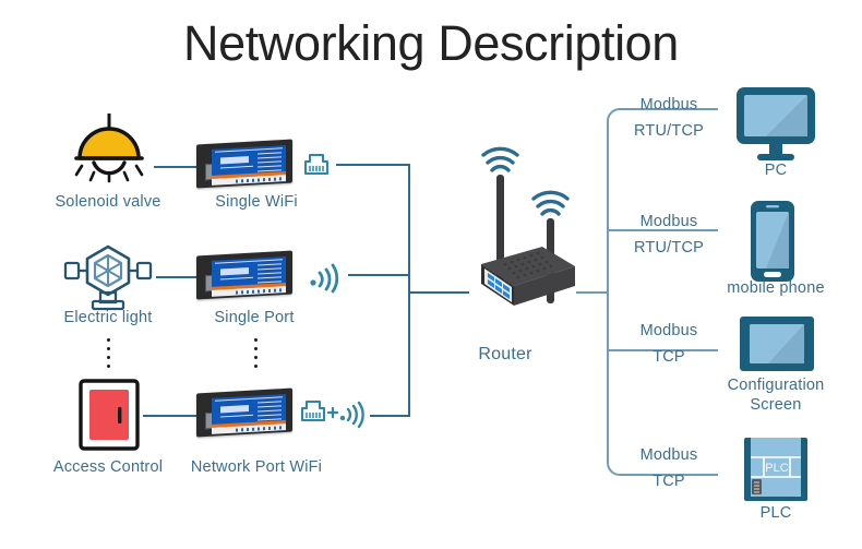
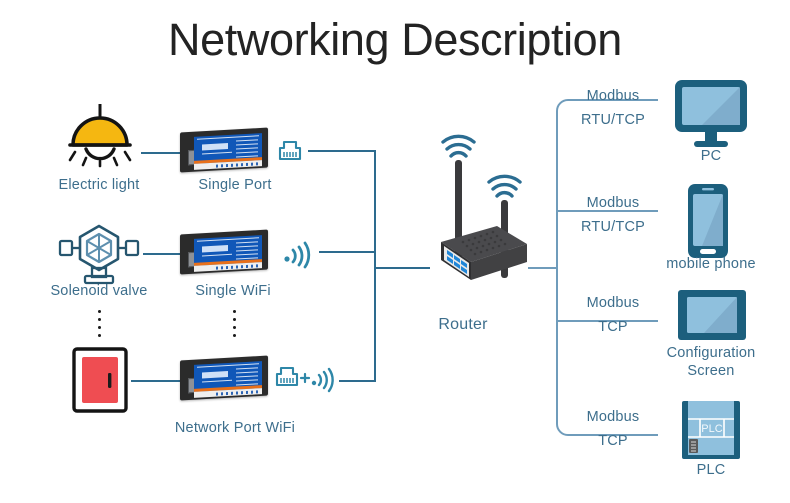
  Networking Description
- Solenoid valve
+ Electric light
- Single WiFi
+ Single Port
- Electric light
+ Solenoid valve
- Single Port
+ Single WiFi
- Access Control
  Network Port WiFi
  Router
  Modbus
  RTU/TCP
  PC
  Modbus
  RTU/TCP
  mobile phone
  Modbus
  TCP
  Configuration Screen
  Modbus
  TCP
  PLC
  PLC
